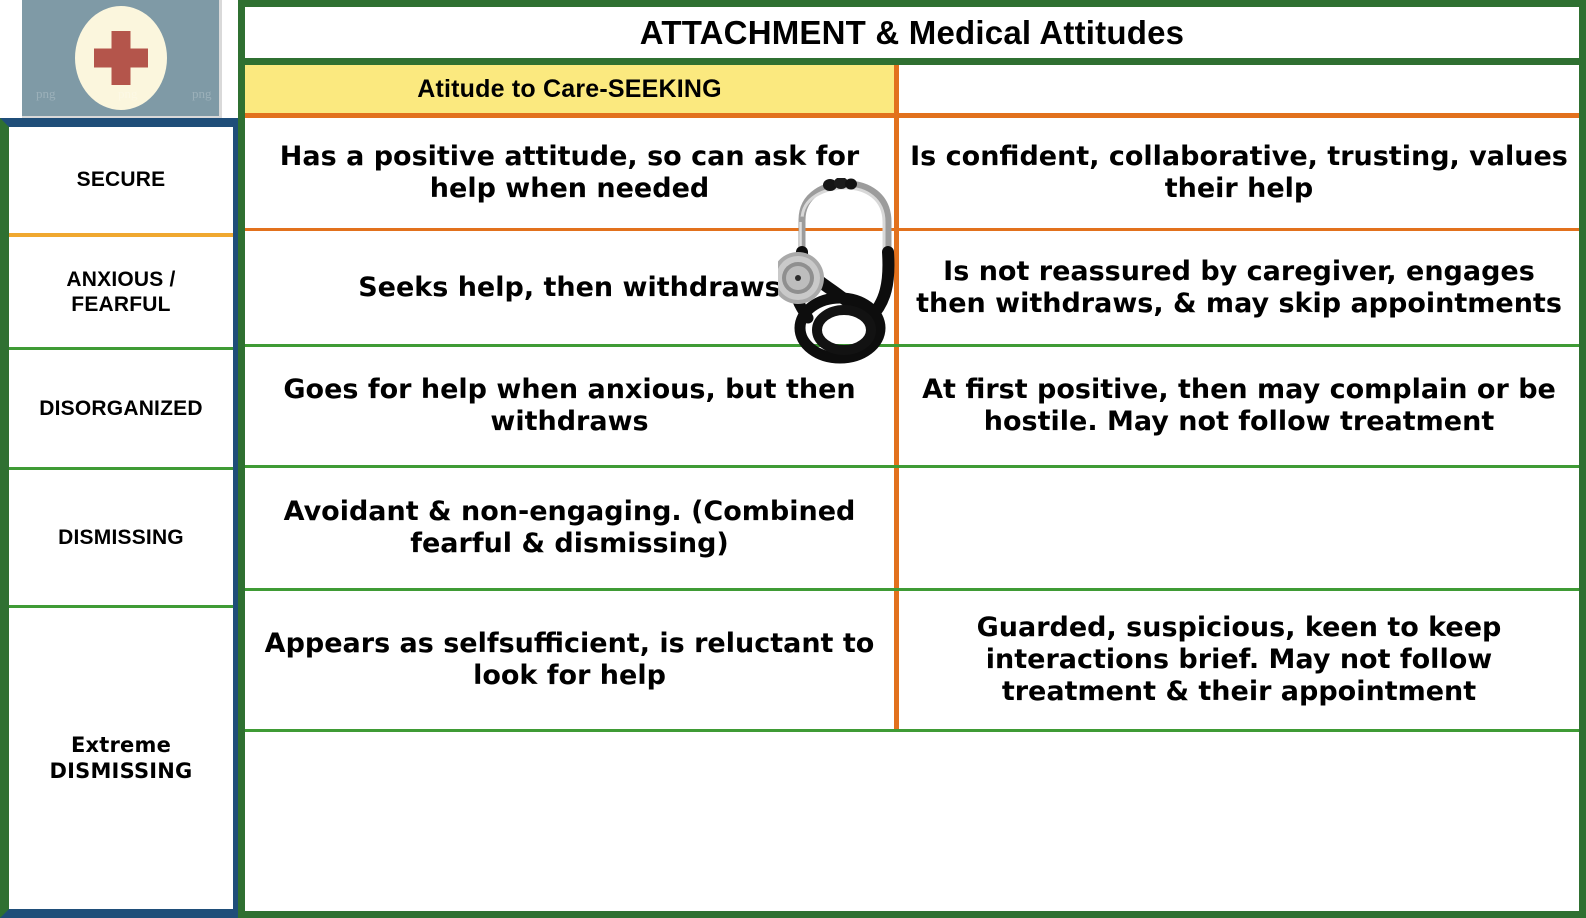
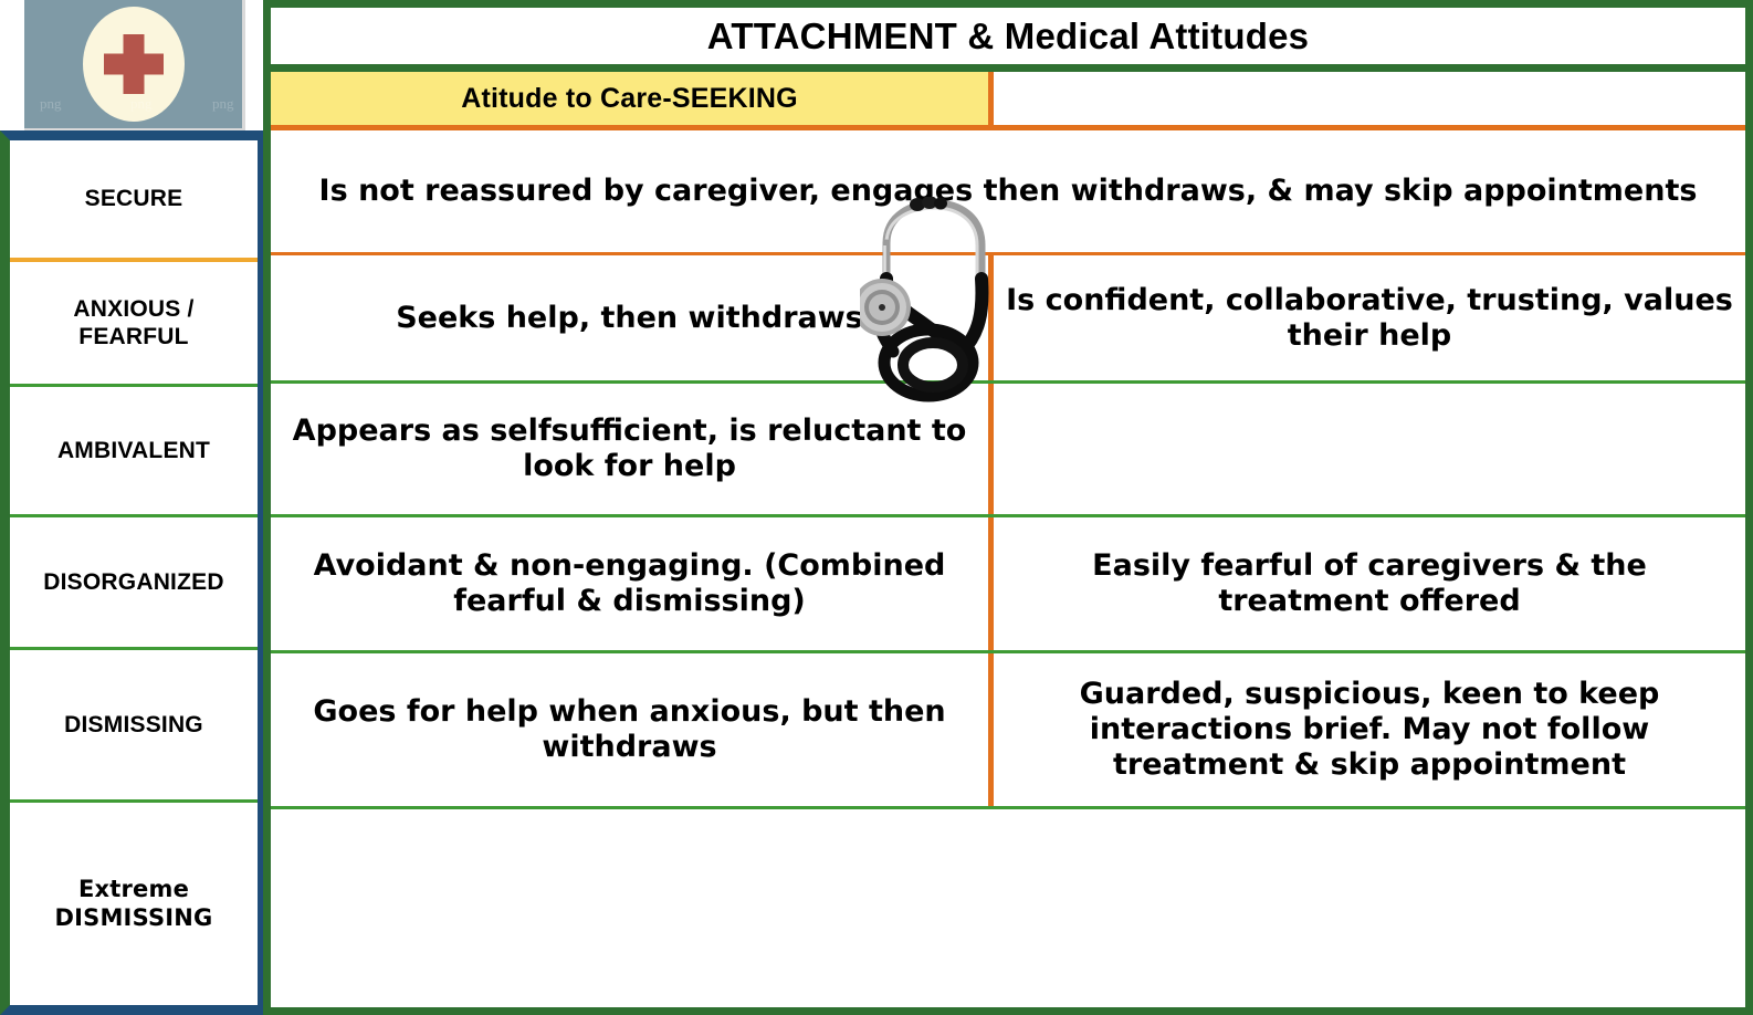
  png
  png
  SECURE
  ANXIOUS /
  FEARFUL
+ AMBIVALENT
  DISORGANIZED
  DISMISSING
  Extreme
  DISMISSING
  ATTACHMENT & Medical Attitudes
  Atitude to Care-SEEKING
- Has a positive attitude, so can ask for help when needed
- Is confident, collaborative, trusting, values their help
+ Is not reassured by caregiver, engages then withdraws, & may skip appointments
  Seeks help, then withdraws
- Is not reassured by caregiver, engages then withdraws, & may skip appointments
+ Is confident, collaborative, trusting, values their help
- Goes for help when anxious, but then withdraws
+ Appears as selfsufficient, is reluctant to look for help
- At first positive, then may complain or be hostile. May not follow treatment
  Avoidant & non-engaging. (Combined fearful & dismissing)
+ Easily fearful of caregivers & the treatment offered
- Appears as selfsufficient, is reluctant to look for help
+ Goes for help when anxious, but then withdraws
- Guarded, suspicious, keen to keep interactions brief. May not follow treatment & their appointment
+ Guarded, suspicious, keen to keep interactions brief. May not follow treatment & skip appointment
